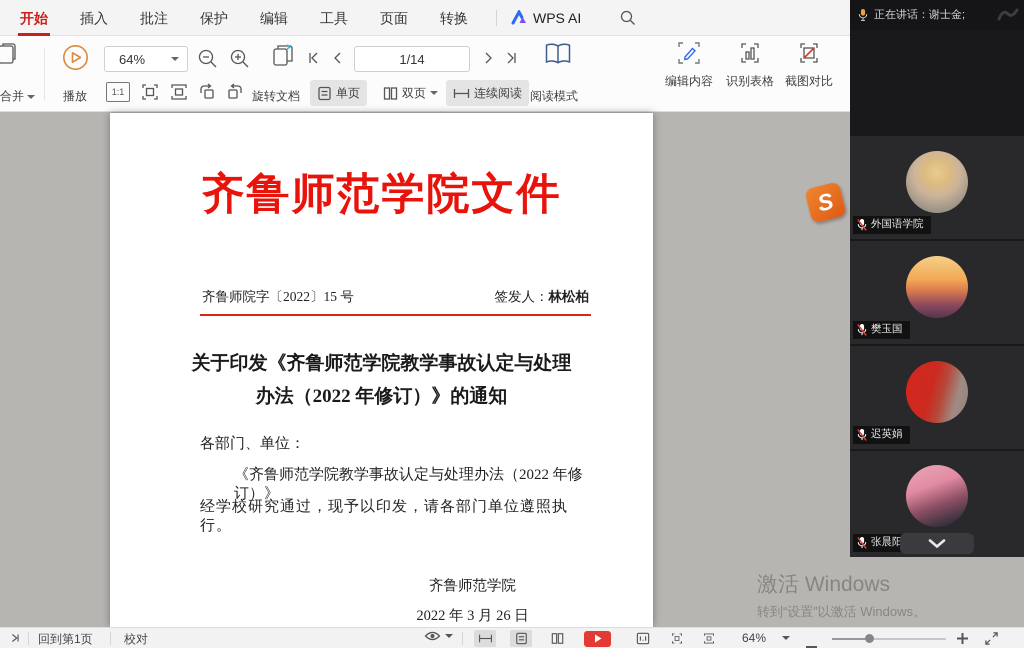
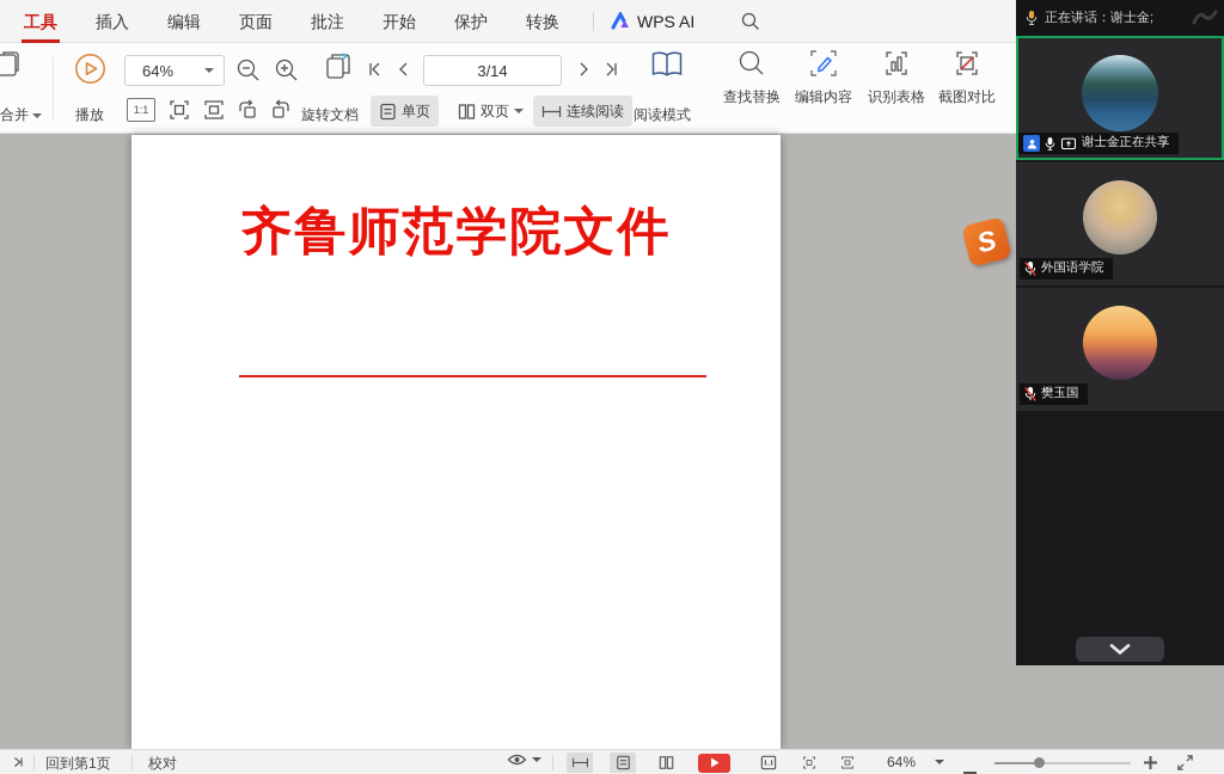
- 开始
+ 工具
  插入
- 批注
+ 编辑
- 保护
+ 页面
- 编辑
+ 批注
- 工具
+ 开始
- 页面
+ 保护
  转换
  WPS AI
  合并
  播放
  64%
  旋转文档
  1:1
- 1/14
+ 3/14
  阅读模式
  单页
  双页
  连续阅读
+ 查找替换
  编辑内容
  识别表格
  截图对比
  齐鲁师范学院文件
- 齐鲁师院字〔2022〕15 号
- 签发人：林松柏
- 关于印发《齐鲁师范学院教学事故认定与处理
- 办法（2022 年修订）》的通知
- 各部门、单位：
- 《齐鲁师范学院教学事故认定与处理办法（2022 年修订）》
- 经学校研究通过，现予以印发，请各部门单位遵照执行。
- 齐鲁师范学院
- 2022 年 3 月 26 日
- 激活 Windows
- 转到“设置”以激活 Windows。
  正在讲话：谢士金;
+ 谢士金正在共享
  外国语学院
  樊玉国
- 迟英娟
- 张晨阳
  回到第1页
  校对
  64%
